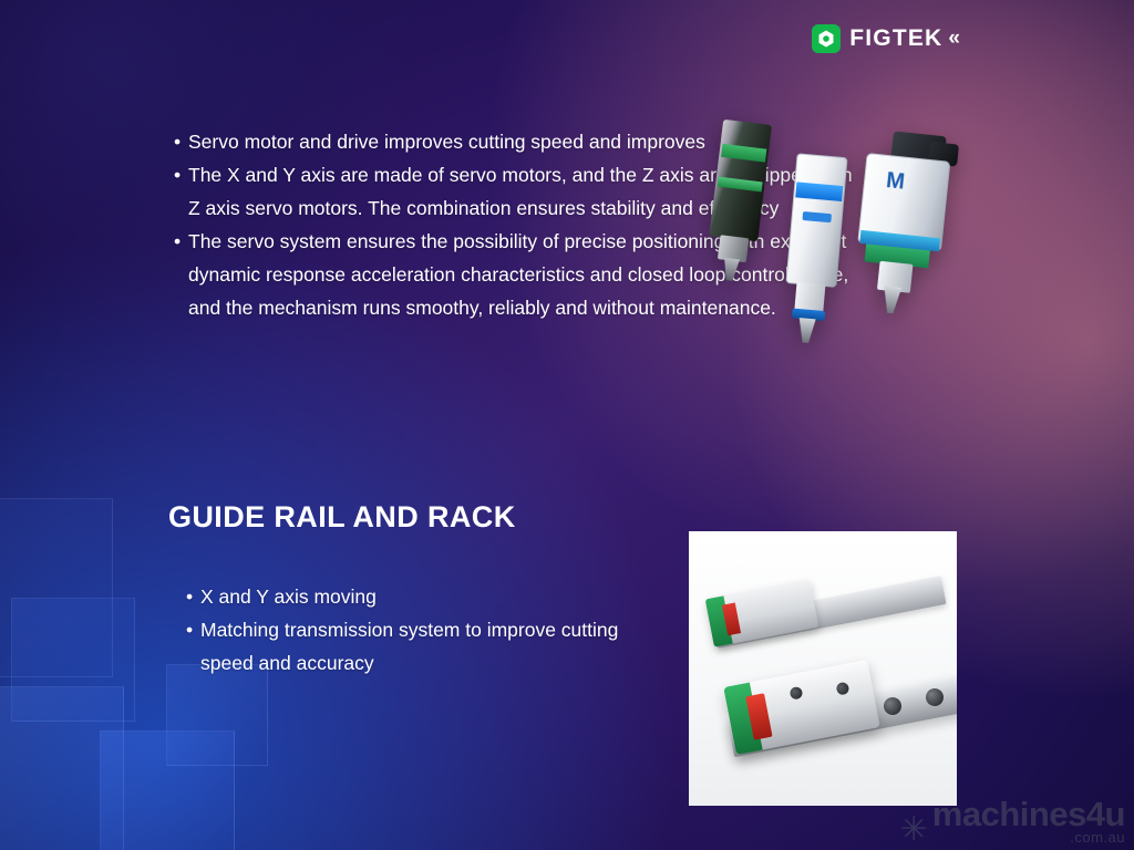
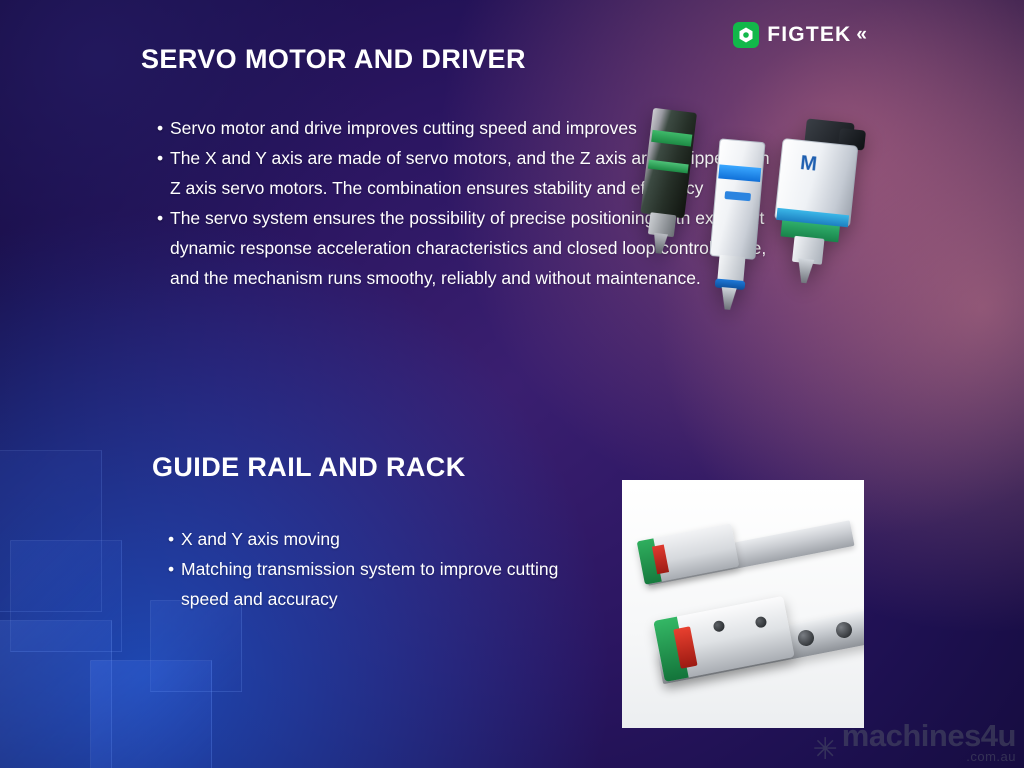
  FIGTEK
  «
+ SERVO MOTOR AND DRIVER
  Servo motor and drive improves cutting speed and improves
  The X and Y axis are made of servo motors, and the Z axis aripph Z axis servo motors. The combination ensures stability and ecy
  The servo system ensures the possibility of precise positioninth ext dynamic response acceleration characteristics and closed loop controe, and the mechanism runs smoothy, reliably and without maintenance.
  GUIDE RAIL AND RACK
  X and Y axis moving
  Matching transmission system to improve cutting speed and accuracy
  ✳
  machines4u
  .com.au
